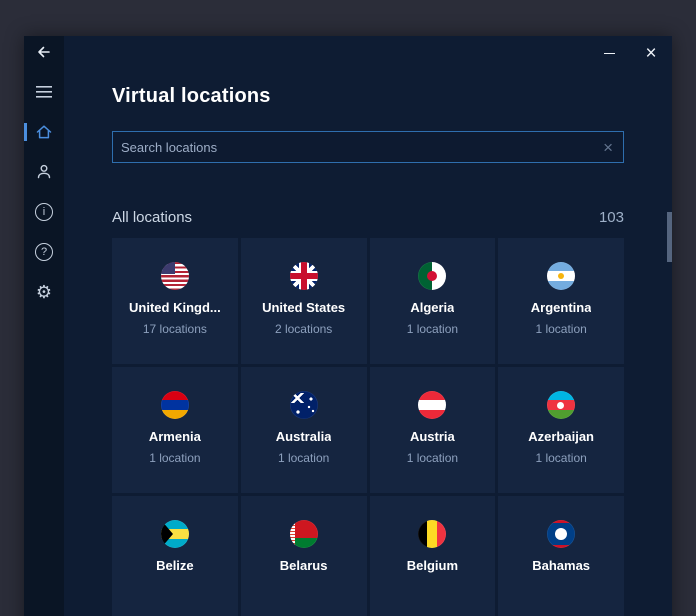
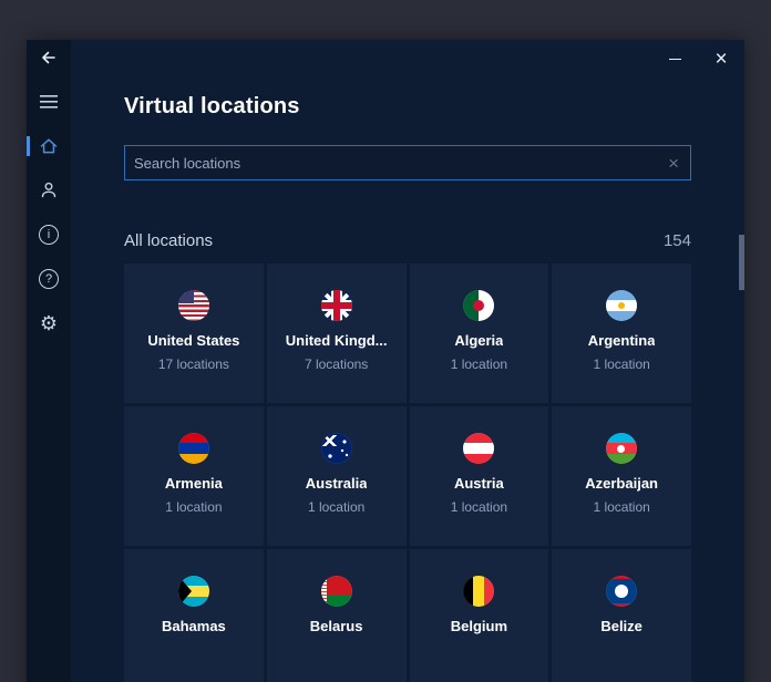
  ×
  i
  ?
  ⚙
  Virtual locations
  Search locations
  ×
  All locations
- 103
+ 154
- United Kingd...
+ United States
  17 locations
- United States
+ United Kingd...
- 2 locations
+ 7 locations
  Algeria
  1 location
  Argentina
  1 location
  Armenia
  1 location
  Australia
  1 location
  Austria
  1 location
  Azerbaijan
  1 location
- Belize
+ Bahamas
  Belarus
  Belgium
- Bahamas
+ Belize
